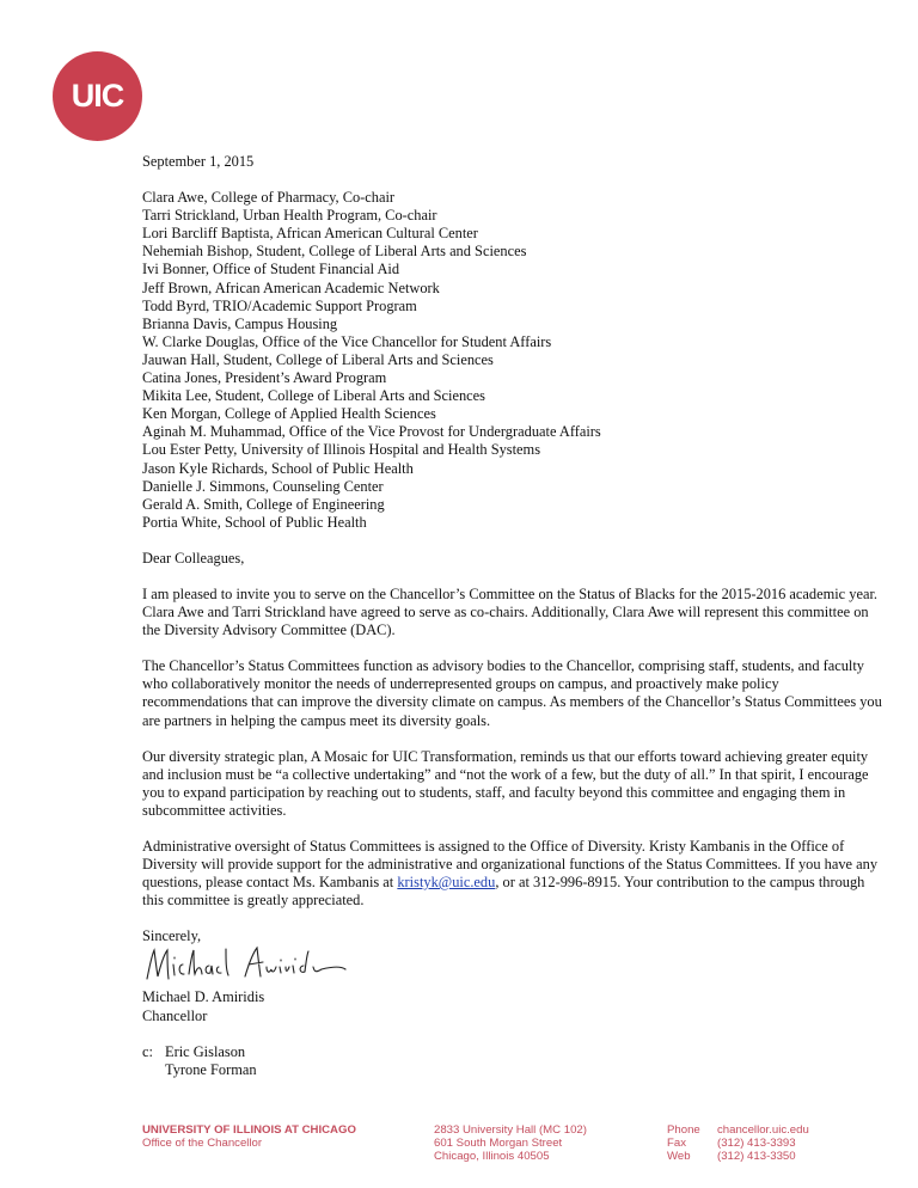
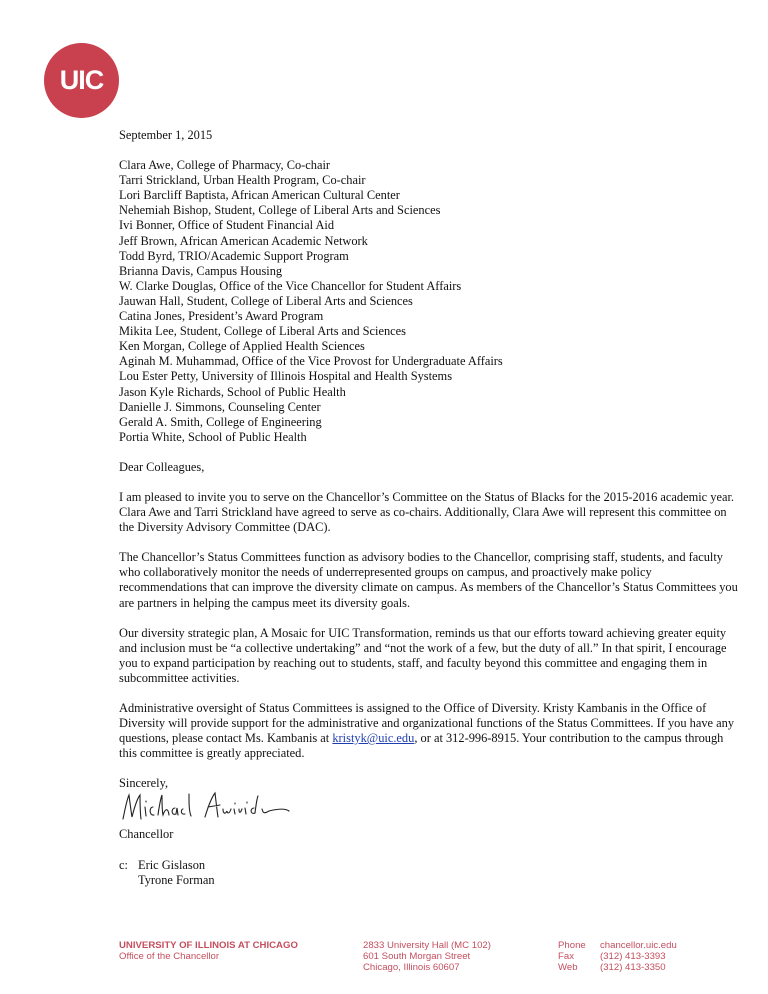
  UIC
  September 1, 2015
  Clara Awe, College of Pharmacy, Co-chair
  Tarri Strickland, Urban Health Program, Co-chair
  Lori Barcliff Baptista, African American Cultural Center
  Nehemiah Bishop, Student, College of Liberal Arts and Sciences
  Ivi Bonner, Office of Student Financial Aid
  Jeff Brown, African American Academic Network
  Todd Byrd, TRIO/Academic Support Program
  Brianna Davis, Campus Housing
  W. Clarke Douglas, Office of the Vice Chancellor for Student Affairs
  Jauwan Hall, Student, College of Liberal Arts and Sciences
  Catina Jones, President’s Award Program
  Mikita Lee, Student, College of Liberal Arts and Sciences
  Ken Morgan, College of Applied Health Sciences
  Aginah M. Muhammad, Office of the Vice Provost for Undergraduate Affairs
  Lou Ester Petty, University of Illinois Hospital and Health Systems
  Jason Kyle Richards, School of Public Health
  Danielle J. Simmons, Counseling Center
  Gerald A. Smith, College of Engineering
  Portia White, School of Public Health
  Dear Colleagues,
  I am pleased to invite you to serve on the Chancellor’s Committee on the Status of Blacks for the 2015-2016 academic year. Clara Awe and Tarri Strickland have agreed to serve as co-chairs. Additionally, Clara Awe will represent this committee on the Diversity Advisory Committee (DAC).
  The Chancellor’s Status Committees function as advisory bodies to the Chancellor, comprising staff, students, and faculty who collaboratively monitor the needs of underrepresented groups on campus, and proactively make policy recommendations that can improve the diversity climate on campus. As members of the Chancellor’s Status Committees you are partners in helping the campus meet its diversity goals.
  Our diversity strategic plan, A Mosaic for UIC Transformation, reminds us that our efforts toward achieving greater equity and inclusion must be “a collective undertaking” and “not the work of a few, but the duty of all.” In that spirit, I encourage you to expand participation by reaching out to students, staff, and faculty beyond this committee and engaging them in subcommittee activities.
  Administrative oversight of Status Committees is assigned to the Office of Diversity. Kristy Kambanis in the Office of Diversity will provide support for the administrative and organizational functions of the Status Committees. If you have any questions, please contact Ms. Kambanis at kristyk@uic.edu, or at 312-996-8915. Your contribution to the campus through this committee is greatly appreciated.
  Sincerely,
- Michael D. Amiridis
  Chancellor
  c:
  Eric Gislason
  Tyrone Forman
  UNIVERSITY OF ILLINOIS AT CHICAGO
  Office of the Chancellor
  2833 University Hall (MC 102)
  601 South Morgan Street
- Chicago, Illinois 40505
+ Chicago, Illinois 60607
  Phone
  Fax
  Web
  chancellor.uic.edu
  (312) 413-3393
  (312) 413-3350
